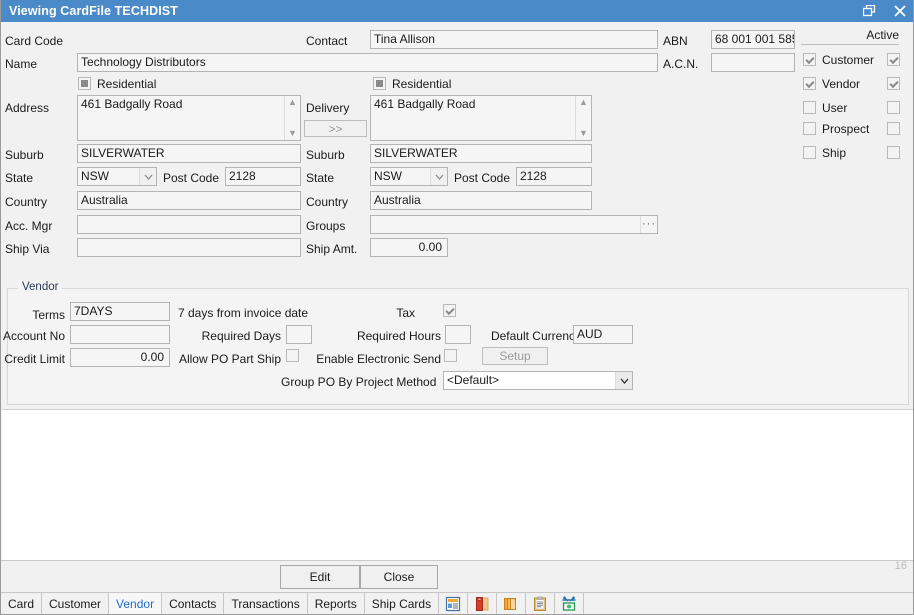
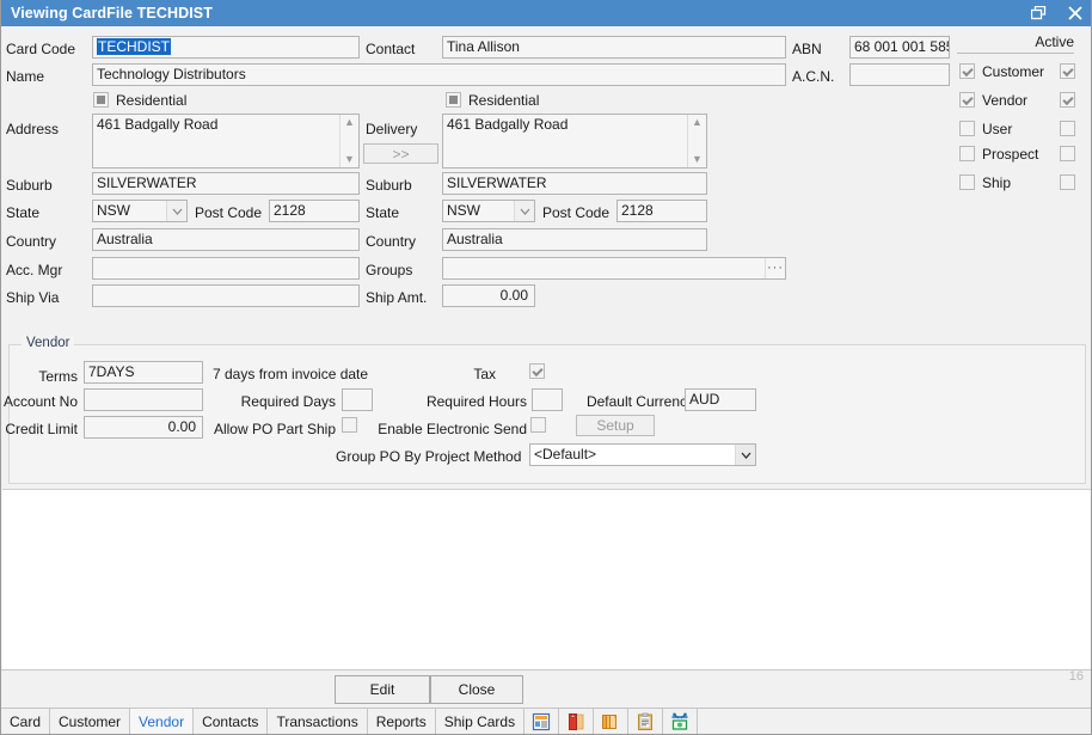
  Viewing CardFile TECHDIST
  Card Code
+ TECHDIST
  Contact
  Tina Allison
  ABN
  68 001 001 58
  Name
  Technology Distributors
  A.C.N.
  Active
  Customer
  Vendor
  User
  Prospect
  Ship
  Residential
  Address
  461 Badgally Road
  ▲
  ▼
  Suburb
  SILVERWATER
  State
  NSW
  Post Code
  2128
  Country
  Australia
  Acc. Mgr
  Ship Via
  Residential
  Delivery
  >>
  461 Badgally Road
  ▲
  ▼
  Suburb
  SILVERWATER
  State
  NSW
  Post Code
  2128
  Country
  Australia
  Groups
  ···
  Ship Amt.
  0.00
  Vendor
  Terms
  7DAYS
  7 days from invoice date
  Tax
  Account No
  Required Days
  Required Hours
  Default Currenc
  AUD
  Credit Limit
  0.00
  Allow PO Part Ship
  Enable Electronic Send
  Setup
  Group PO By Project Method
  <Default>
  Edit
  Close
  16
  Card
  Customer
  Vendor
  Contacts
  Transactions
  Reports
  Ship Cards
